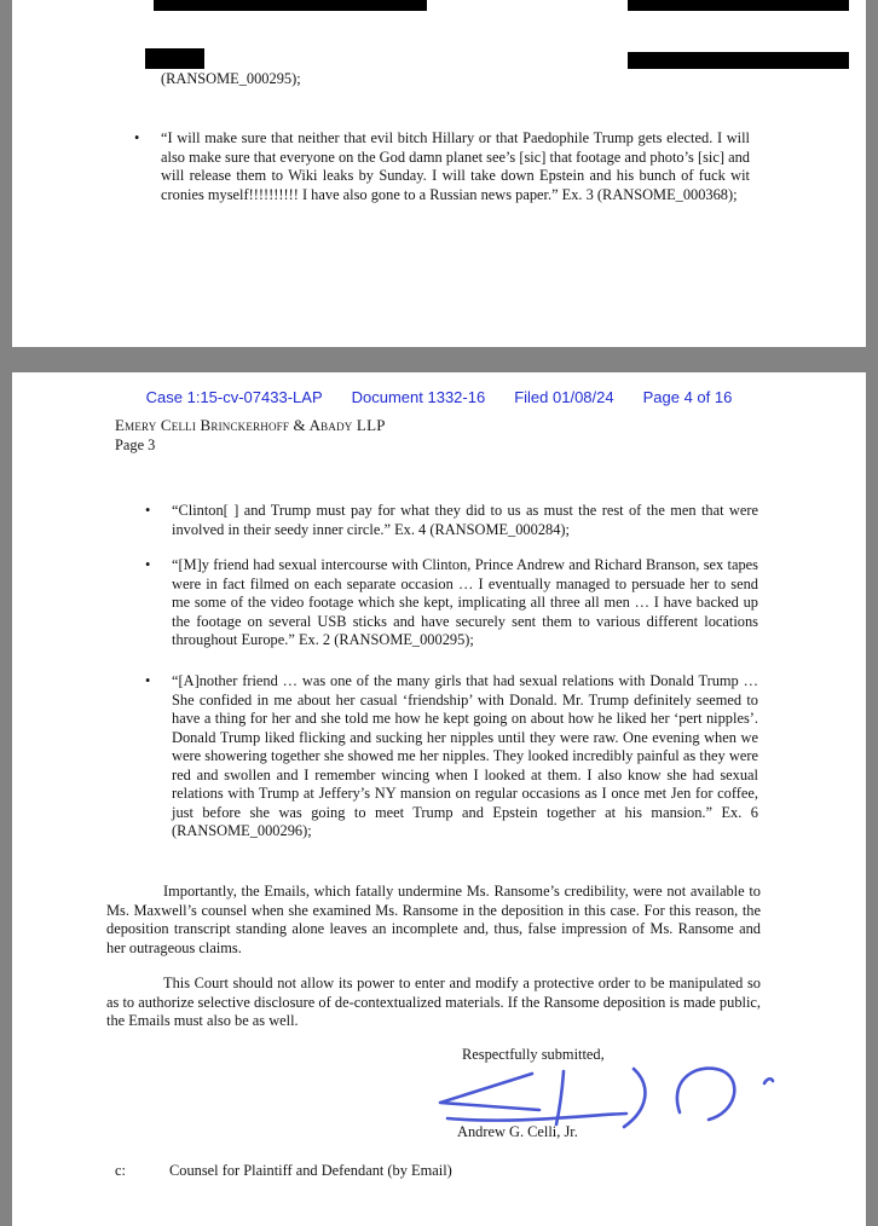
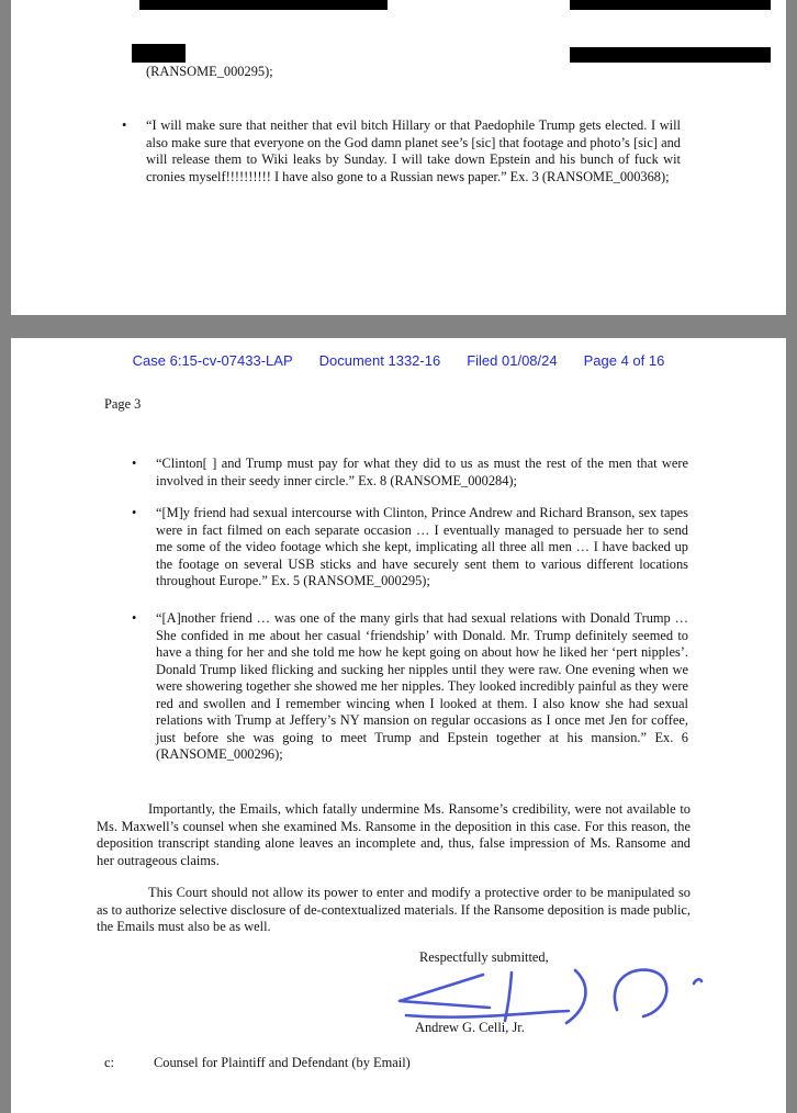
  (RANSOME_000295);
  •
  “I will make sure that neither that evil bitch Hillary or that Paedophile Trump gets elected. I will also make sure that everyone on the God damn planet see’s [sic] that footage and photo’s [sic] and will release them to Wiki leaks by Sunday. I will take down Epstein and his bunch of fuck wit cronies myself!!!!!!!!!! I have also gone to a Russian news paper.” Ex. 3 (RANSOME_000368);
- Case 1:15-cv-07433-LAP
+ Case 6:15-cv-07433-LAP
  Document 1332-16
  Filed 01/08/24
  Page 4 of 16
- Emery Celli Brinckerhoff & Abady LLP
  Page 3
  •
- “Clinton[ ] and Trump must pay for what they did to us as must the rest of the men that were involved in their seedy inner circle.” Ex. 4 (RANSOME_000284);
+ “Clinton[ ] and Trump must pay for what they did to us as must the rest of the men that were involved in their seedy inner circle.” Ex. 8 (RANSOME_000284);
  •
- “[M]y friend had sexual intercourse with Clinton, Prince Andrew and Richard Branson, sex tapes were in fact filmed on each separate occasion … I eventually managed to persuade her to send me some of the video footage which she kept, implicating all three all men … I have backed up the footage on several USB sticks and have securely sent them to various different locations throughout Europe.” Ex. 2 (RANSOME_000295);
+ “[M]y friend had sexual intercourse with Clinton, Prince Andrew and Richard Branson, sex tapes were in fact filmed on each separate occasion … I eventually managed to persuade her to send me some of the video footage which she kept, implicating all three all men … I have backed up the footage on several USB sticks and have securely sent them to various different locations throughout Europe.” Ex. 5 (RANSOME_000295);
  •
  “[A]nother friend … was one of the many girls that had sexual relations with Donald Trump … She confided in me about her casual ‘friendship’ with Donald. Mr. Trump definitely seemed to have a thing for her and she told me how he kept going on about how he liked her ‘pert nipples’. Donald Trump liked flicking and sucking her nipples until they were raw. One evening when we were showering together she showed me her nipples. They looked incredibly painful as they were red and swollen and I remember wincing when I looked at them. I also know she had sexual relations with Trump at Jeffery’s NY mansion on regular occasions as I once met Jen for coffee, just before she was going to meet Trump and Epstein together at his mansion.” Ex. 6 (RANSOME_000296);
  Importantly, the Emails, which fatally undermine Ms. Ransome’s credibility, were not available to Ms. Maxwell’s counsel when she examined Ms. Ransome in the deposition in this case. For this reason, the deposition transcript standing alone leaves an incomplete and, thus, false impression of Ms. Ransome and her outrageous claims.
  This Court should not allow its power to enter and modify a protective order to be manipulated so as to authorize selective disclosure of de-contextualized materials. If the Ransome deposition is made public, the Emails must also be as well.
  Respectfully submitted,
  Andrew G. Celli, Jr.
  c: Counsel for Plaintiff and Defendant (by Email)
